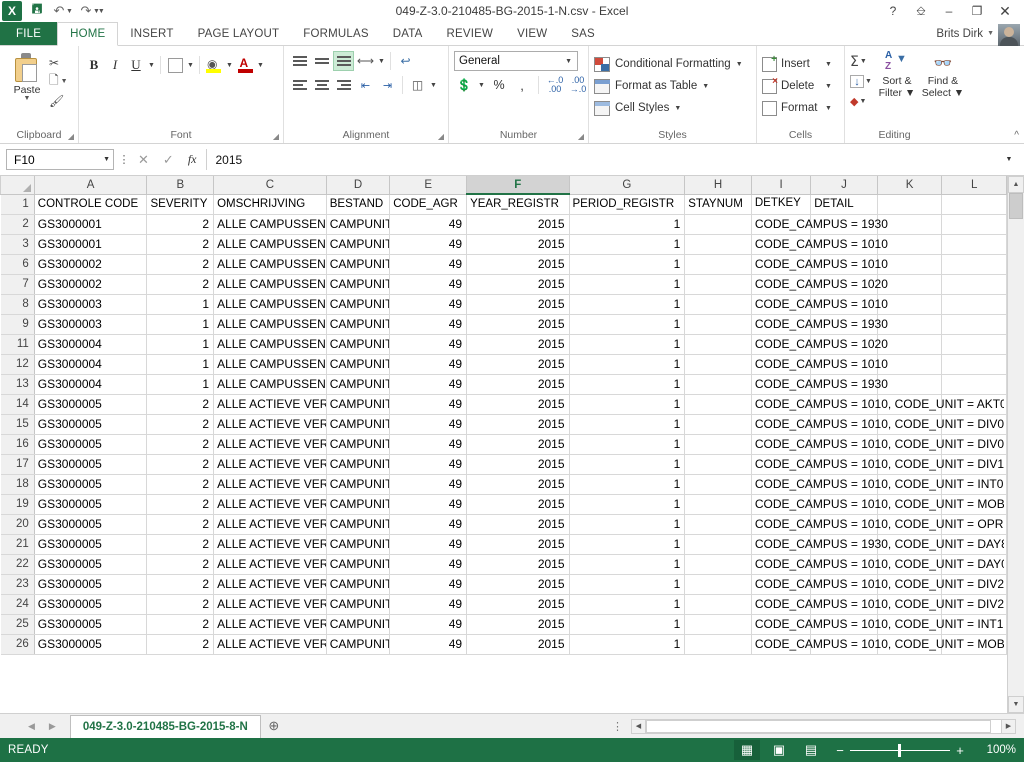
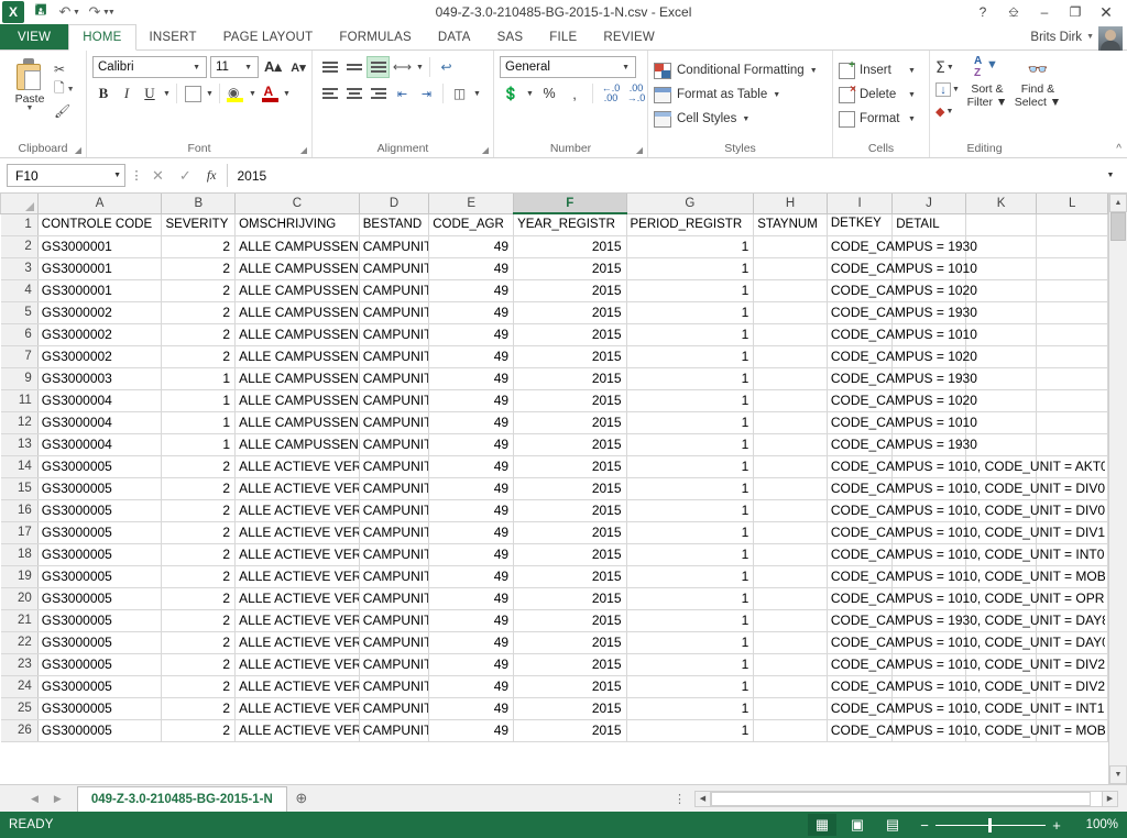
  X
  🖪
  ↶
  ↷
  049-Z-3.0-210485-BG-2015-1-N.csv - Excel
  ?
  ⎒
  –
  ❐
  ✕
- FILE
+ VIEW
  HOME
  INSERT
  PAGE LAYOUT
  FORMULAS
  DATA
- REVIEW
+ SAS
- VIEW
+ FILE
- SAS
+ REVIEW
  Brits Dirk
  Paste
  ✂
  🗋
  🖌
  Clipboard
  ◢
+ Calibri
+ 11
+ A▴
+ A▾
  B
  I
  U
  ◉
  A
  Font
  ◢
  ⟷
  ↩
  ⇤
  ⇥
  ◫
  Alignment
  ◢
  General
  💲
  %
  ,
  ←.0
  .00
  .00
  →.0
  Number
  ◢
  Conditional Formatting
  Format as Table
  Cell Styles
  Styles
  Insert
  Delete
  Format
  Cells
  Σ
  ↓
  ◆
  A
  Z
  ▼
  Sort &
  Filter ▼
  👓
  Find &
  Select ▼
  Editing
  ^
  F10
  ⋮
  ✕
  ✓
  fx
  2015
  	A	B	C	D	E	F	G	H	I	J	K	L
  1	CONTROLE CODE	SEVERITY	OMSCHRIJVING	BESTAND	CODE_AGR	YEAR_REGISTR	PERIOD_REGISTR	STAYNUM	DETKEY	DETAIL
  2	GS3000001	2	ALLE CAMPUSSEN	CAMPUNIT	49	2015	1		CODE_CAMPUS = 1930
  3	GS3000001	2	ALLE CAMPUSSEN	CAMPUNIT	49	2015	1		CODE_CAMPUS = 1010
+ 4	GS3000001	2	ALLE CAMPUSSEN	CAMPUNIT	49	2015	1		CODE_CAMPUS = 1020
+ 5	GS3000002	2	ALLE CAMPUSSEN	CAMPUNIT	49	2015	1		CODE_CAMPUS = 1930
  6	GS3000002	2	ALLE CAMPUSSEN	CAMPUNIT	49	2015	1		CODE_CAMPUS = 1010
  7	GS3000002	2	ALLE CAMPUSSEN	CAMPUNIT	49	2015	1		CODE_CAMPUS = 1020
- 8	GS3000003	1	ALLE CAMPUSSEN	CAMPUNIT	49	2015	1		CODE_CAMPUS = 1010
  9	GS3000003	1	ALLE CAMPUSSEN	CAMPUNIT	49	2015	1		CODE_CAMPUS = 1930
  11	GS3000004	1	ALLE CAMPUSSEN	CAMPUNIT	49	2015	1		CODE_CAMPUS = 1020
  12	GS3000004	1	ALLE CAMPUSSEN	CAMPUNIT	49	2015	1		CODE_CAMPUS = 1010
  13	GS3000004	1	ALLE CAMPUSSEN	CAMPUNIT	49	2015	1		CODE_CAMPUS = 1930
  14	GS3000005	2	ALLE ACTIEVE VER	CAMPUNIT	49	2015	1		CODE_CAMPUS = 1010, CODE_UNIT = AKT0
  15	GS3000005	2	ALLE ACTIEVE VER	CAMPUNIT	49	2015	1		CODE_CAMPUS = 1010, CODE_UNIT = DIV0
  16	GS3000005	2	ALLE ACTIEVE VER	CAMPUNIT	49	2015	1		CODE_CAMPUS = 1010, CODE_UNIT = DIV0
  17	GS3000005	2	ALLE ACTIEVE VER	CAMPUNIT	49	2015	1		CODE_CAMPUS = 1010, CODE_UNIT = DIV1
  18	GS3000005	2	ALLE ACTIEVE VER	CAMPUNIT	49	2015	1		CODE_CAMPUS = 1010, CODE_UNIT = INT0
  19	GS3000005	2	ALLE ACTIEVE VER	CAMPUNIT	49	2015	1		CODE_CAMPUS = 1010, CODE_UNIT = MOB
  20	GS3000005	2	ALLE ACTIEVE VER	CAMPUNIT	49	2015	1		CODE_CAMPUS = 1010, CODE_UNIT = OPR
  21	GS3000005	2	ALLE ACTIEVE VER	CAMPUNIT	49	2015	1		CODE_CAMPUS = 1930, CODE_UNIT = DAY
  22	GS3000005	2	ALLE ACTIEVE VER	CAMPUNIT	49	2015	1		CODE_CAMPUS = 1010, CODE_UNIT = DAY
  23	GS3000005	2	ALLE ACTIEVE VER	CAMPUNIT	49	2015	1		CODE_CAMPUS = 1010, CODE_UNIT = DIV2
  24	GS3000005	2	ALLE ACTIEVE VER	CAMPUNIT	49	2015	1		CODE_CAMPUS = 1010, CODE_UNIT = DIV2
  25	GS3000005	2	ALLE ACTIEVE VER	CAMPUNIT	49	2015	1		CODE_CAMPUS = 1010, CODE_UNIT = INT1
  26	GS3000005	2	ALLE ACTIEVE VER	CAMPUNIT	49	2015	1		CODE_CAMPUS = 1010, CODE_UNIT = MOB
  ◀
  ▶
- 049-Z-3.0-210485-BG-2015-8-N
+ 049-Z-3.0-210485-BG-2015-1-N
  ⊕
  ⋮
  READY
  ▦
  ▣
  ▤
  −
  +
  100%
